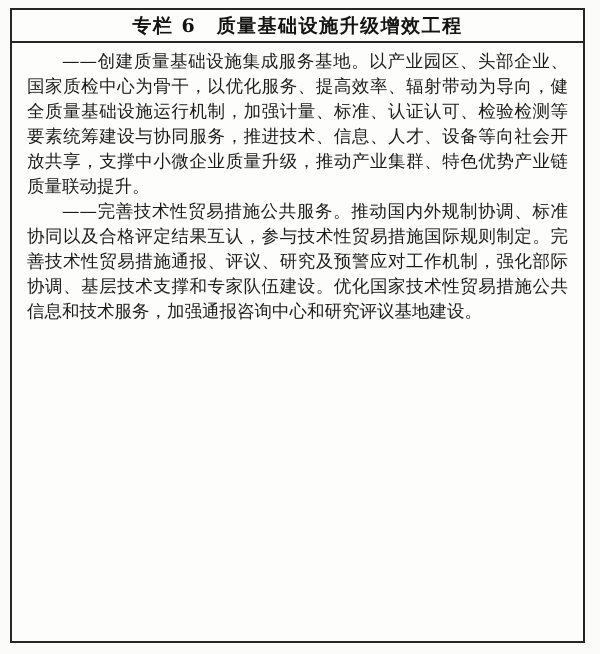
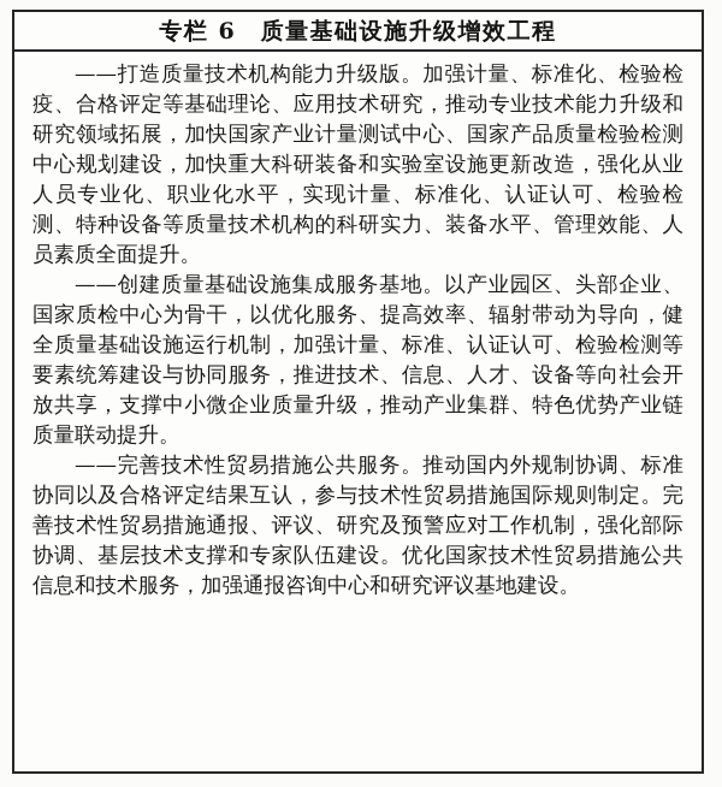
  专栏 6 质量基础设施升级增效工程
+ ——打造质量技术机构能力升级版。加强计量、标准化、检验检疫、合格评定等基础理论、应用技术研究，推动专业技术能力升级和研究领域拓展，加快国家产业计量测试中心、国家产品质量检验检测中心规划建设，加快重大科研装备和实验室设施更新改造，强化从业人员专业化、职业化水平，实现计量、标准化、认证认可、检验检测、特种设备等质量技术机构的科研实力、装备水平、管理效能、人员素质全面提升。
  ——创建质量基础设施集成服务基地。以产业园区、头部企业、国家质检中心为骨干，以优化服务、提高效率、辐射带动为导向，健全质量基础设施运行机制，加强计量、标准、认证认可、检验检测等要素统筹建设与协同服务，推进技术、信息、人才、设备等向社会开放共享，支撑中小微企业质量升级，推动产业集群、特色优势产业链质量联动提升。
  ——完善技术性贸易措施公共服务。推动国内外规制协调、标准协同以及合格评定结果互认，参与技术性贸易措施国际规则制定。完善技术性贸易措施通报、评议、研究及预警应对工作机制，强化部际协调、基层技术支撑和专家队伍建设。优化国家技术性贸易措施公共信息和技术服务，加强通报咨询中心和研究评议基地建设。
